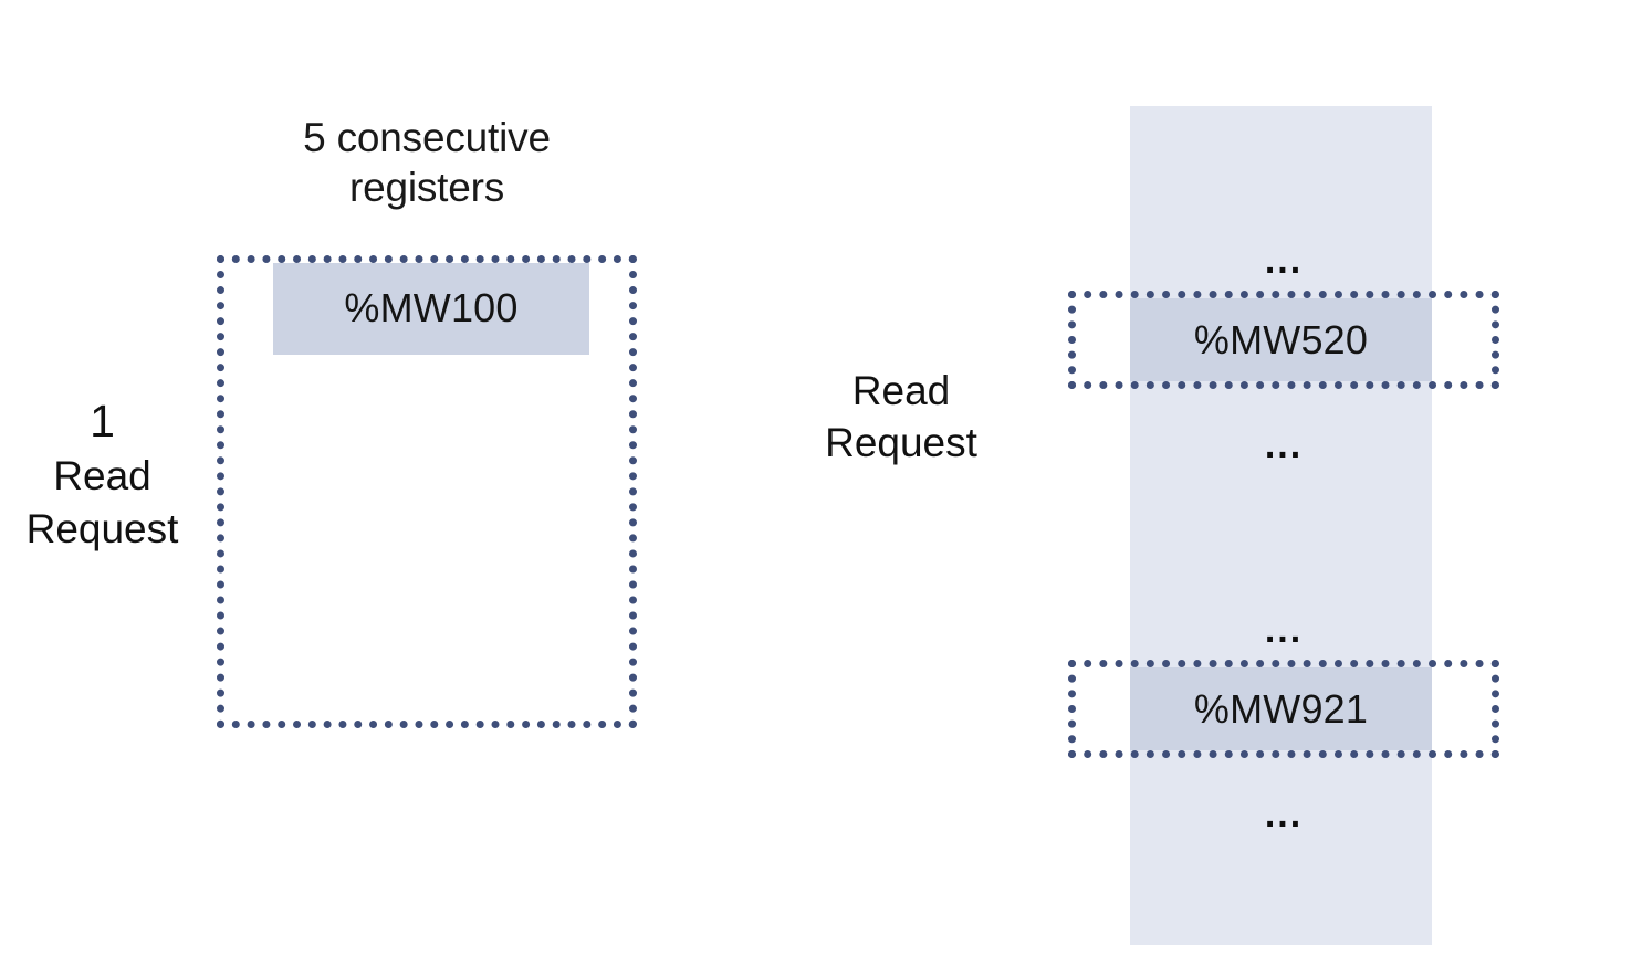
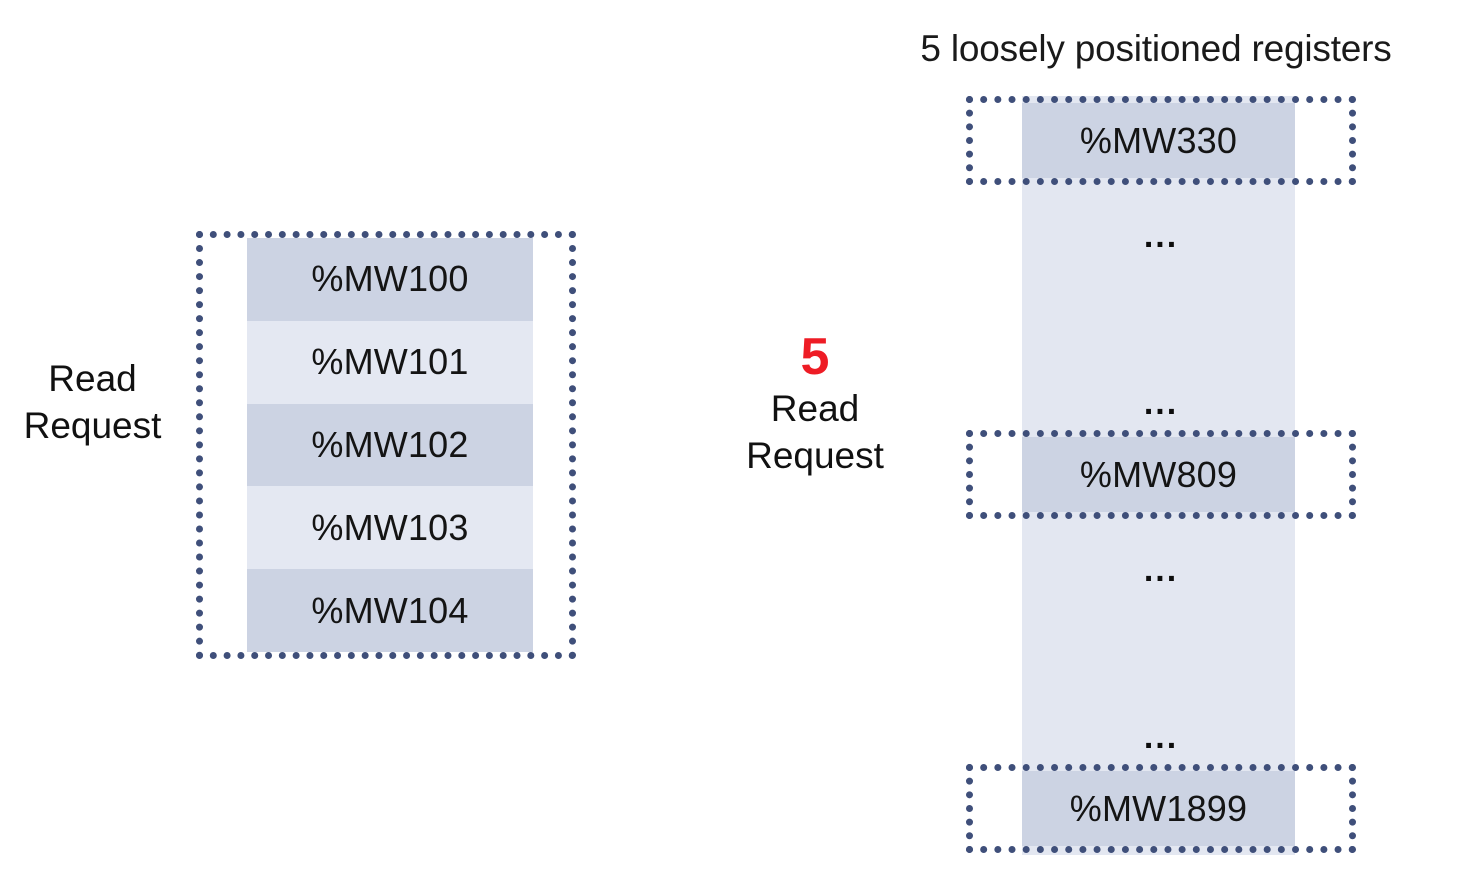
- 5 consecutive
- registers
- 1
  Read
  Request
  %MW100
+ %MW101
+ %MW102
+ %MW103
+ %MW104
+ 5 loosely positioned registers
+ 5
  Read
  Request
+ %MW330
  ...
- %MW520
  ...
+ %MW809
  ...
- %MW921
  ...
+ %MW1899
